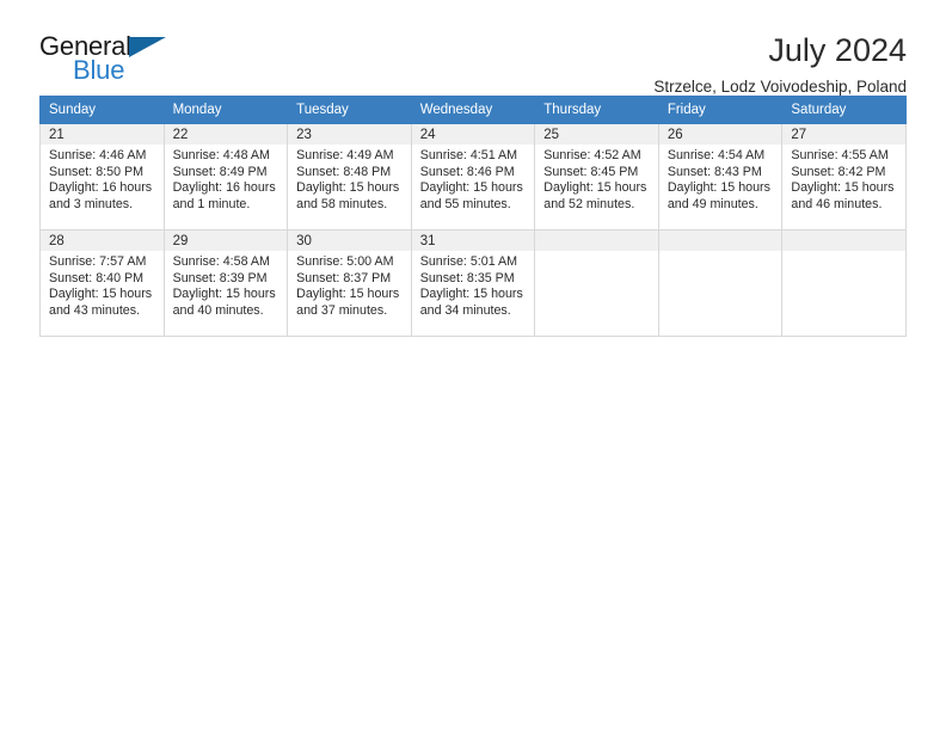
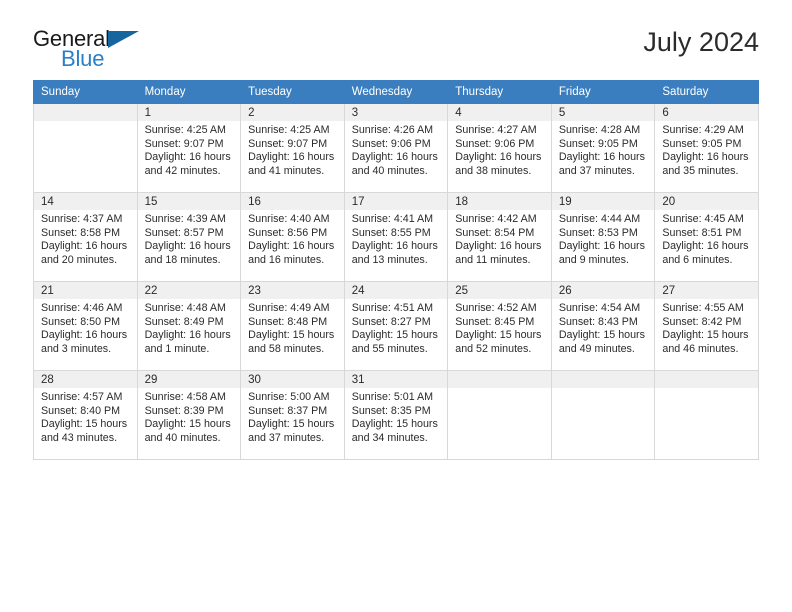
  General
  Blue
  July 2024
- Strzelce, Lodz Voivodeship, Poland
  Sunday	Monday	Tuesday	Wednesday	Thursday	Friday	Saturday
+ 	1 Sunrise: 4:25 AM Sunset: 9:07 PM Daylight: 16 hours and 42 minutes.	2 Sunrise: 4:25 AM Sunset: 9:07 PM Daylight: 16 hours and 41 minutes.	3 Sunrise: 4:26 AM Sunset: 9:06 PM Daylight: 16 hours and 40 minutes.	4 Sunrise: 4:27 AM Sunset: 9:06 PM Daylight: 16 hours and 38 minutes.	5 Sunrise: 4:28 AM Sunset: 9:05 PM Daylight: 16 hours and 37 minutes.	6 Sunrise: 4:29 AM Sunset: 9:05 PM Daylight: 16 hours and 35 minutes.
+ 14 Sunrise: 4:37 AM Sunset: 8:58 PM Daylight: 16 hours and 20 minutes.	15 Sunrise: 4:39 AM Sunset: 8:57 PM Daylight: 16 hours and 18 minutes.	16 Sunrise: 4:40 AM Sunset: 8:56 PM Daylight: 16 hours and 16 minutes.	17 Sunrise: 4:41 AM Sunset: 8:55 PM Daylight: 16 hours and 13 minutes.	18 Sunrise: 4:42 AM Sunset: 8:54 PM Daylight: 16 hours and 11 minutes.	19 Sunrise: 4:44 AM Sunset: 8:53 PM Daylight: 16 hours and 9 minutes.	20 Sunrise: 4:45 AM Sunset: 8:51 PM Daylight: 16 hours and 6 minutes.
- 21 Sunrise: 4:46 AM Sunset: 8:50 PM Daylight: 16 hours and 3 minutes.	22 Sunrise: 4:48 AM Sunset: 8:49 PM Daylight: 16 hours and 1 minute.	23 Sunrise: 4:49 AM Sunset: 8:48 PM Daylight: 15 hours and 58 minutes.	24 Sunrise: 4:51 AM Sunset: 8:46 PM Daylight: 15 hours and 55 minutes.	25 Sunrise: 4:52 AM Sunset: 8:45 PM Daylight: 15 hours and 52 minutes.	26 Sunrise: 4:54 AM Sunset: 8:43 PM Daylight: 15 hours and 49 minutes.	27 Sunrise: 4:55 AM Sunset: 8:42 PM Daylight: 15 hours and 46 minutes.
+ 21 Sunrise: 4:46 AM Sunset: 8:50 PM Daylight: 16 hours and 3 minutes.	22 Sunrise: 4:48 AM Sunset: 8:49 PM Daylight: 16 hours and 1 minute.	23 Sunrise: 4:49 AM Sunset: 8:48 PM Daylight: 15 hours and 58 minutes.	24 Sunrise: 4:51 AM Sunset: 8:27 PM Daylight: 15 hours and 55 minutes.	25 Sunrise: 4:52 AM Sunset: 8:45 PM Daylight: 15 hours and 52 minutes.	26 Sunrise: 4:54 AM Sunset: 8:43 PM Daylight: 15 hours and 49 minutes.	27 Sunrise: 4:55 AM Sunset: 8:42 PM Daylight: 15 hours and 46 minutes.
- 28 Sunrise: 7:57 AM Sunset: 8:40 PM Daylight: 15 hours and 43 minutes.	29 Sunrise: 4:58 AM Sunset: 8:39 PM Daylight: 15 hours and 40 minutes.	30 Sunrise: 5:00 AM Sunset: 8:37 PM Daylight: 15 hours and 37 minutes.	31 Sunrise: 5:01 AM Sunset: 8:35 PM Daylight: 15 hours and 34 minutes.
+ 28 Sunrise: 4:57 AM Sunset: 8:40 PM Daylight: 15 hours and 43 minutes.	29 Sunrise: 4:58 AM Sunset: 8:39 PM Daylight: 15 hours and 40 minutes.	30 Sunrise: 5:00 AM Sunset: 8:37 PM Daylight: 15 hours and 37 minutes.	31 Sunrise: 5:01 AM Sunset: 8:35 PM Daylight: 15 hours and 34 minutes.
